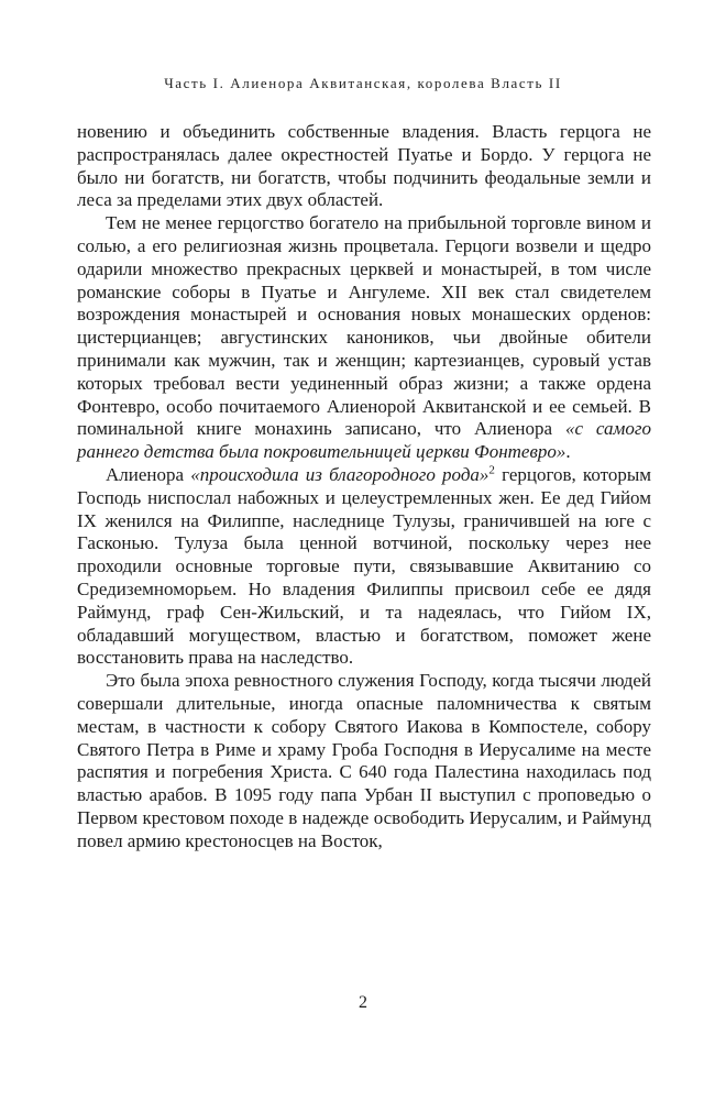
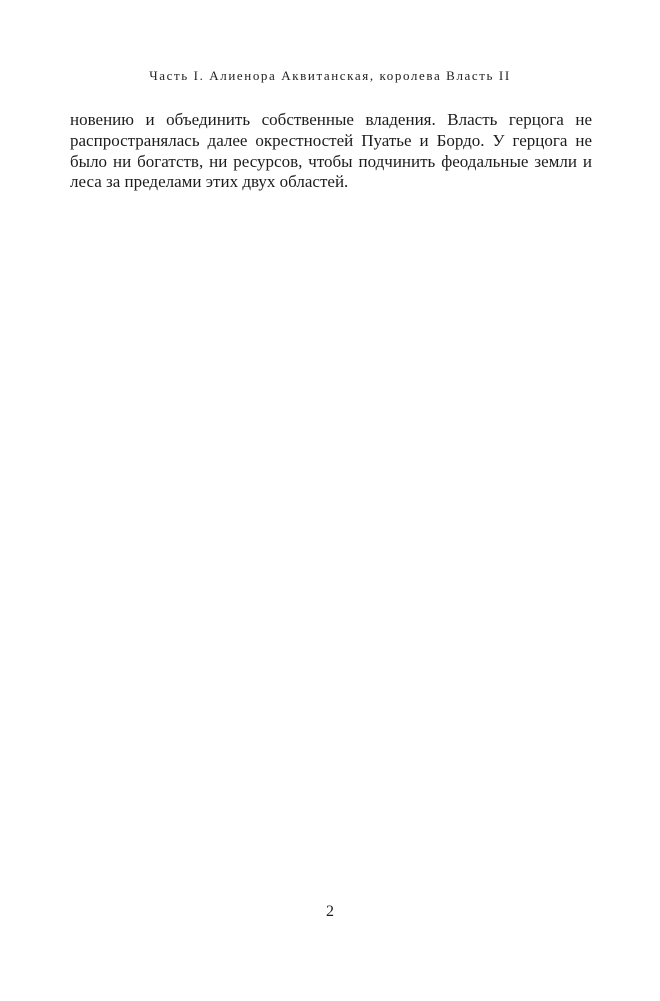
  Часть I. Алиенора Аквитанская, королева Власть II
- новению и объединить собственные владения. Власть герцога не распространялась далее окрестностей Пуатье и Бордо. У герцога не было ни богатств, ни богатств, чтобы подчинить феодальные земли и леса за пределами этих двух областей.
+ новению и объединить собственные владения. Власть герцога не распространялась далее окрестностей Пуатье и Бордо. У герцога не было ни богатств, ни ресурсов, чтобы подчинить феодальные земли и леса за пределами этих двух областей.
- Тем не менее герцогство богатело на прибыльной торговле вином и солью, а его религиозная жизнь процветала. Герцоги возвели и щедро одарили множество прекрасных церквей и монастырей, в том числе романские соборы в Пуатье и Ангулеме. XII век стал свидетелем возрождения монастырей и основания новых монашеских орденов: цистерцианцев; августинских каноников, чьи двойные обители принимали как мужчин, так и женщин; картезианцев, суровый устав которых требовал вести уединенный образ жизни; а также ордена Фонтевро, особо почитаемого Алиенорой Аквитанской и ее семьей. В поминальной книге монахинь записано, что Алиенора «с самого раннего детства была покровительницей церкви Фонтевро».
- Алиенора «происходила из благородного рода»2 герцогов, которым Господь ниспослал набожных и целеустремленных жен. Ее дед Гийом IX женился на Филиппе, наследнице Тулузы, граничившей на юге с Гасконью. Тулуза была ценной вотчиной, поскольку через нее проходили основные торговые пути, связывавшие Аквитанию со Средиземноморьем. Но владения Филиппы присвоил себе ее дядя Раймунд, граф Сен-Жильский, и та надеялась, что Гийом IX, обладавший могуществом, властью и богатством, поможет жене восстановить права на наследство.
- Это была эпоха ревностного служения Господу, когда тысячи людей совершали длительные, иногда опасные паломничества к святым местам, в частности к собору Святого Иакова в Компостеле, собору Святого Петра в Риме и храму Гроба Господня в Иерусалиме на месте распятия и погребения Христа. С 640 года Палестина находилась под властью арабов. В 1095 году папа Урбан II выступил с проповедью о Первом крестовом походе в надежде освободить Иерусалим, и Раймунд повел армию крестоносцев на Восток,
  2
